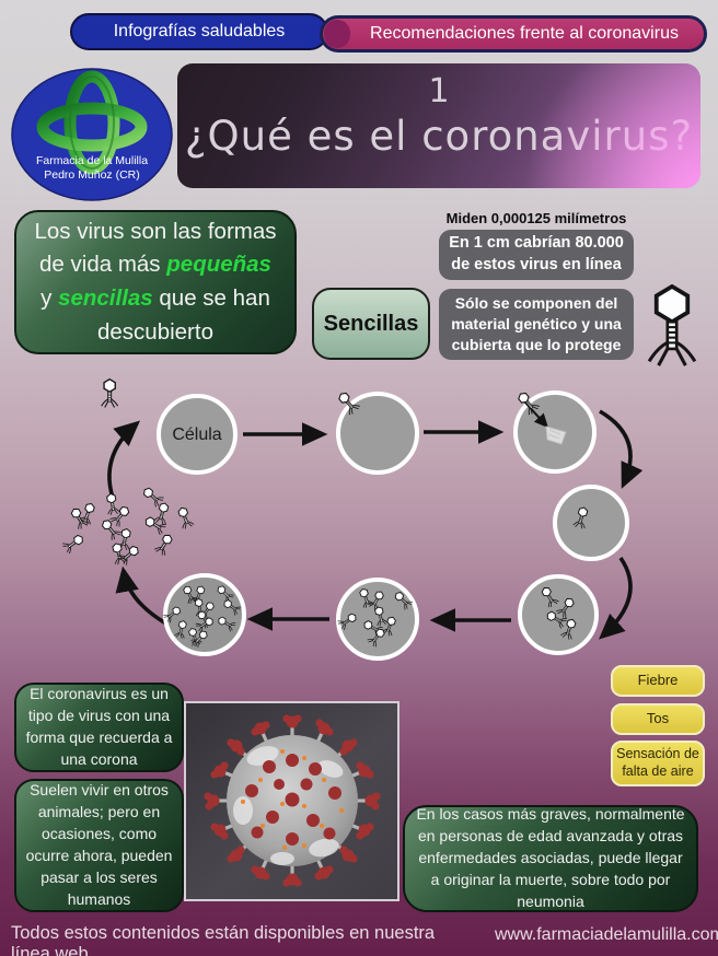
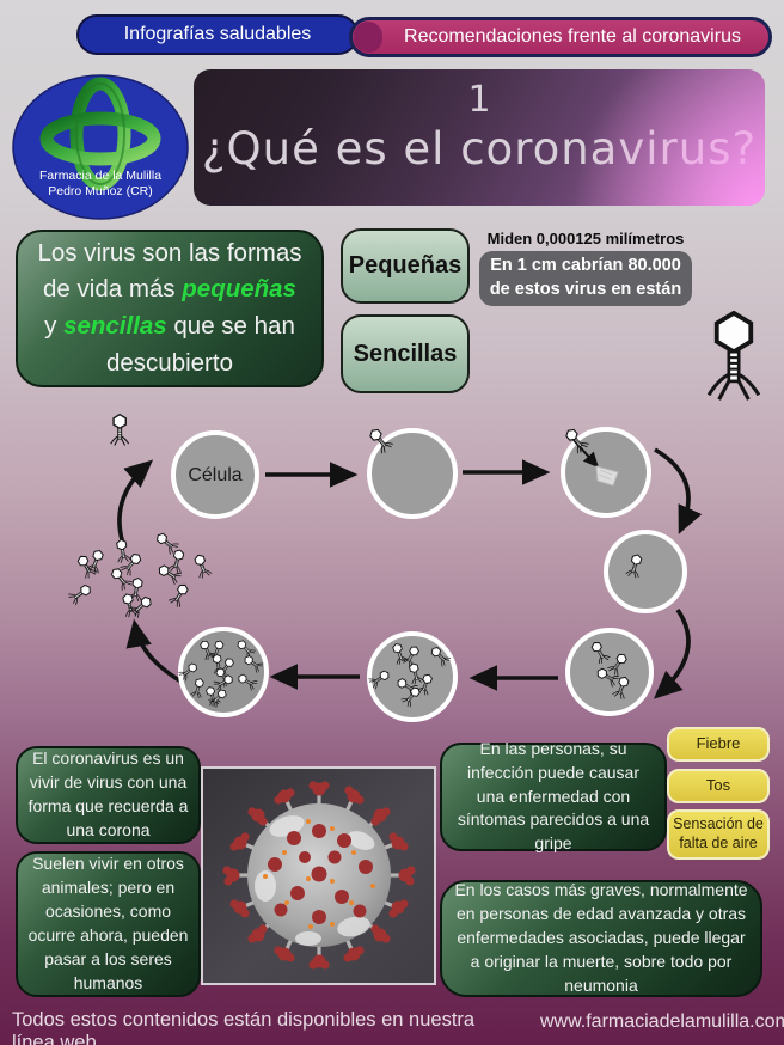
  Infografías saludables
  Recomendaciones frente al coronavirus
  Farmacia de la Mulilla
  Pedro Muñoz (CR)
  Los virus son las formas de vida más pequeñas y sencillas que se han descubierto
+ Pequeñas
  Miden 0,000125 milímetros
- En 1 cm cabrían 80.000 de estos virus en línea
+ En 1 cm cabrían 80.000 de estos virus en están
  Sencillas
- Sólo se componen del material genético y una cubierta que lo protege
  Célula
- El coronavirus es un tipo de virus con una forma que recuerda a una corona
+ El coronavirus es un vivir de virus con una forma que recuerda a una corona
  Suelen vivir en otros animales; pero en ocasiones, como ocurre ahora, pueden pasar a los seres humanos
+ En las personas, su infección puede causar una enfermedad con síntomas parecidos a una gripe
  Fiebre
  Tos
  Sensación de falta de aire
  En los casos más graves, normalmente en personas de edad avanzada y otras enfermedades asociadas, puede llegar a originar la muerte, sobre todo por neumonia
  Todos estos contenidos están disponibles en nuestra línea web
  www.farmaciadelamulilla.com
